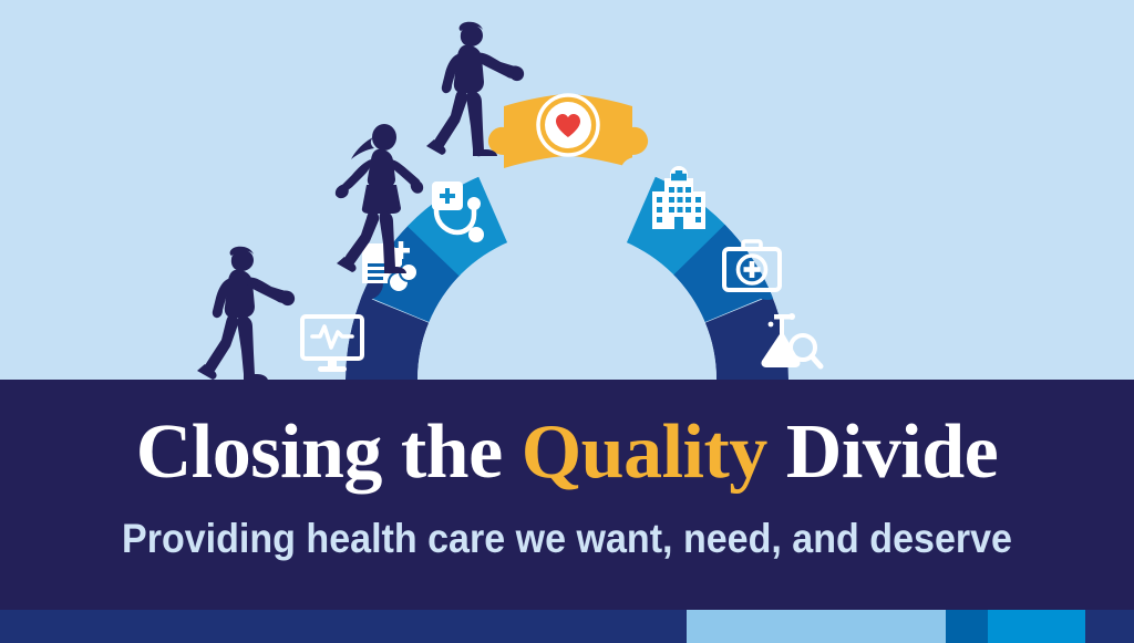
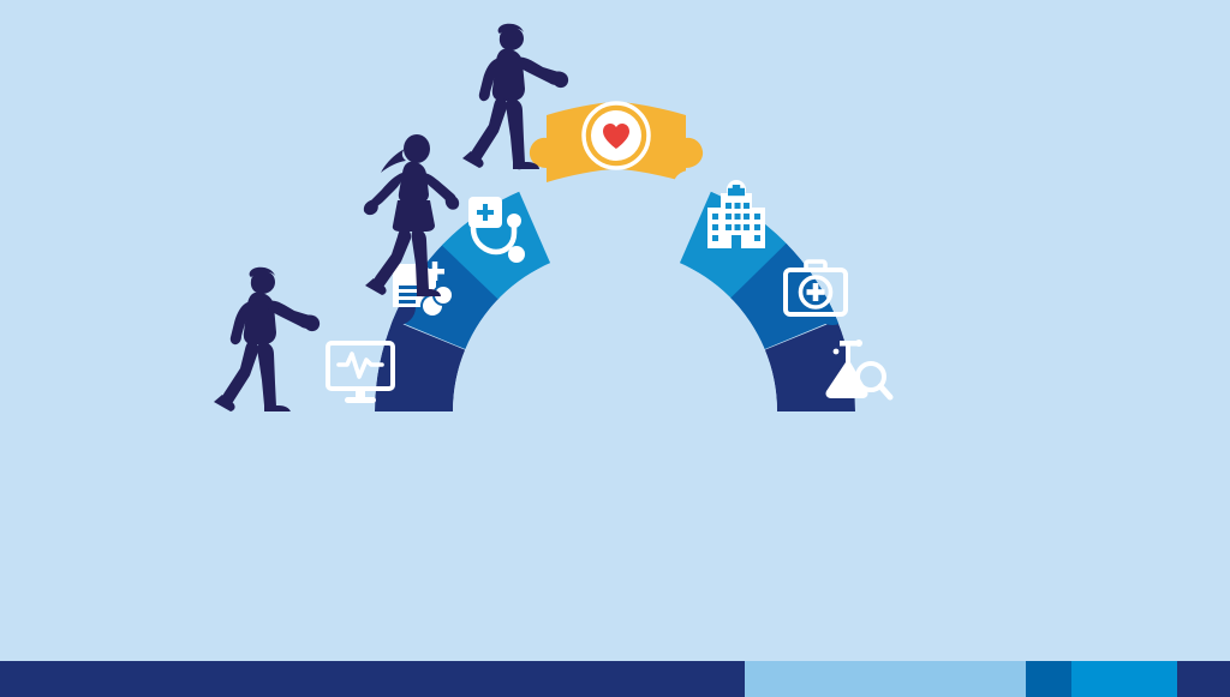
- Closing the Quality Divide
- Providing health care we want, need, and deserve
